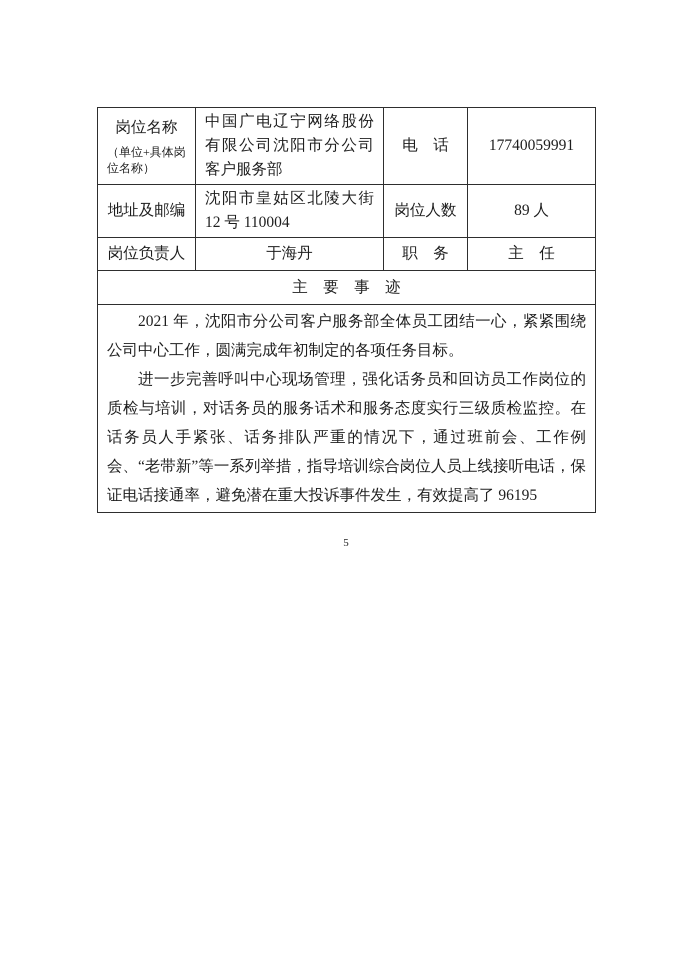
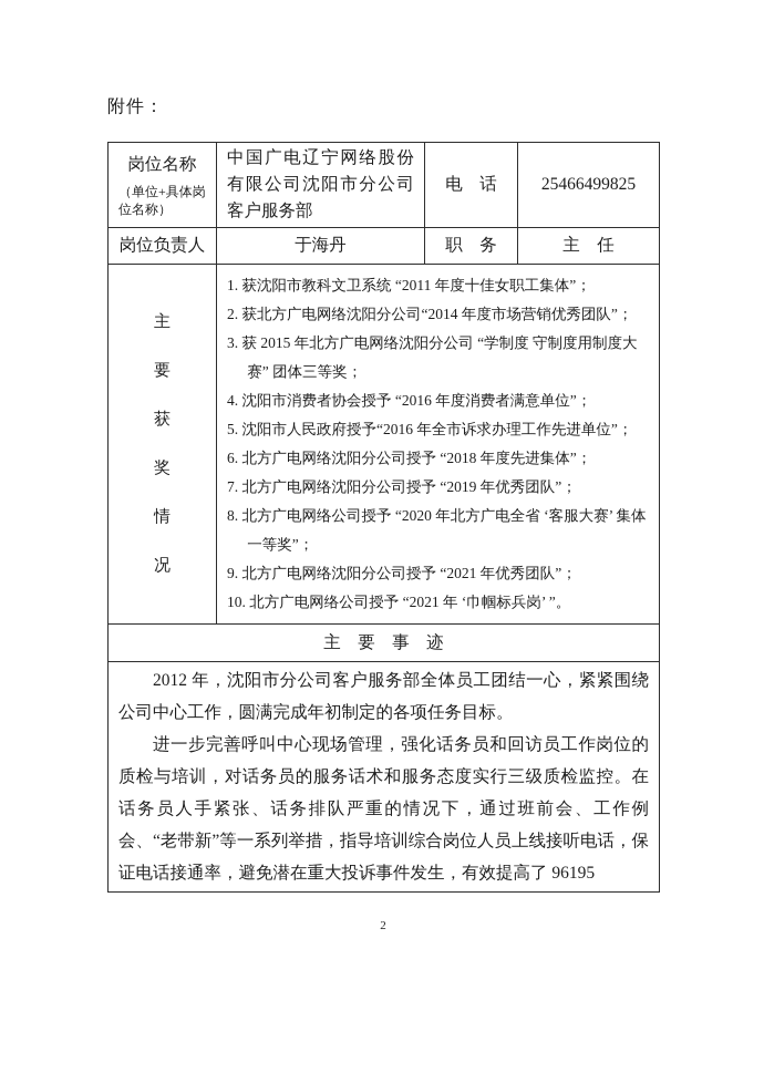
+ 附件：
- 岗位名称 （单位+具体岗位名称）	中国广电辽宁网络股份有限公司沈阳市分公司客户服务部	电 话	17740059991
+ 岗位名称 （单位+具体岗位名称）	中国广电辽宁网络股份有限公司沈阳市分公司客户服务部	电 话	25466499825
- 地址及邮编	沈阳市皇姑区北陵大街 12 号 110004	岗位人数	89 人
  岗位负责人	于海丹	职 务	主 任
+ 主 要 获 奖 情 况	1. 获沈阳市教科文卫系统 “2011 年度十佳女职工集体”； 2. 获北方广电网络沈阳分公司“2014 年度市场营销优秀团队”； 3. 获 2015 年北方广电网络沈阳分公司 “学制度 守制度用制度大赛” 团体三等奖； 4. 沈阳市消费者协会授予 “2016 年度消费者满意单位”； 5. 沈阳市人民政府授予“2016 年全市诉求办理工作先进单位”； 6. 北方广电网络沈阳分公司授予 “2018 年度先进集体”； 7. 北方广电网络沈阳分公司授予 “2019 年优秀团队”； 8. 北方广电网络公司授予 “2020 年北方广电全省 ‘客服大赛’ 集体一等奖”； 9. 北方广电网络沈阳分公司授予 “2021 年优秀团队”； 10. 北方广电网络公司授予 “2021 年 ‘巾帼标兵岗’ ”。
  主 要 事 迹
- 2021 年，沈阳市分公司客户服务部全体员工团结一心，紧紧围绕公司中心工作，圆满完成年初制定的各项任务目标。 进一步完善呼叫中心现场管理，强化话务员和回访员工作岗位的质检与培训，对话务员的服务话术和服务态度实行三级质检监控。在话务员人手紧张、话务排队严重的情况下，通过班前会、工作例会、“老带新”等一系列举措，指导培训综合岗位人员上线接听电话，保证电话接通率，避免潜在重大投诉事件发生，有效提高了 96195
+ 2012 年，沈阳市分公司客户服务部全体员工团结一心，紧紧围绕公司中心工作，圆满完成年初制定的各项任务目标。 进一步完善呼叫中心现场管理，强化话务员和回访员工作岗位的质检与培训，对话务员的服务话术和服务态度实行三级质检监控。在话务员人手紧张、话务排队严重的情况下，通过班前会、工作例会、“老带新”等一系列举措，指导培训综合岗位人员上线接听电话，保证电话接通率，避免潜在重大投诉事件发生，有效提高了 96195
- 5
+ 2
